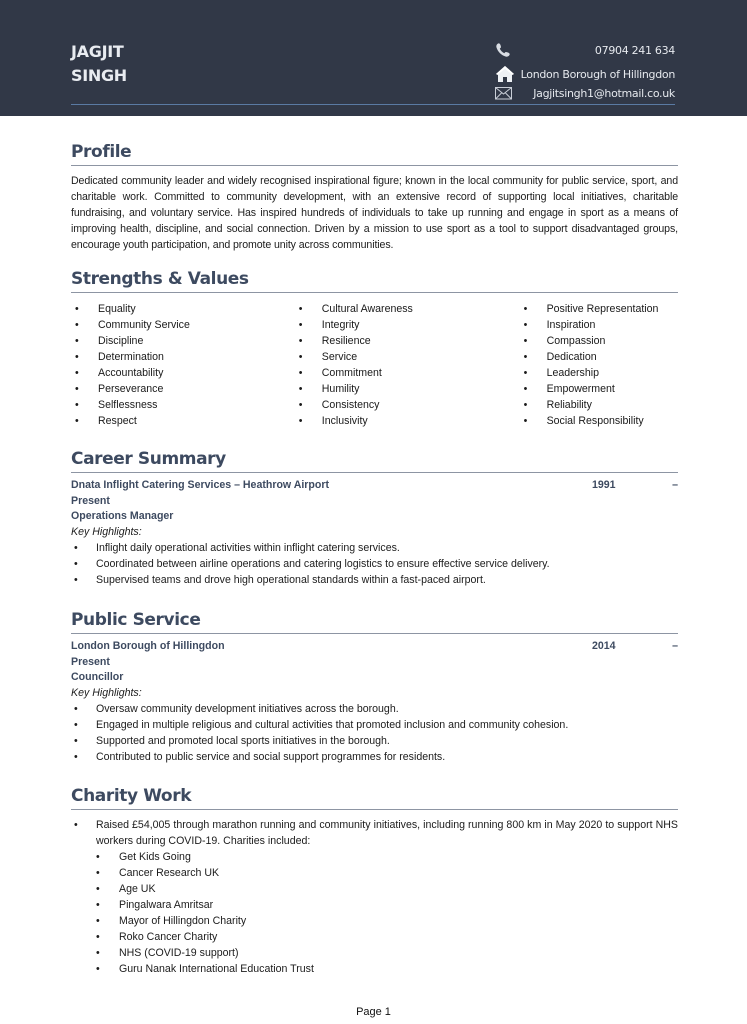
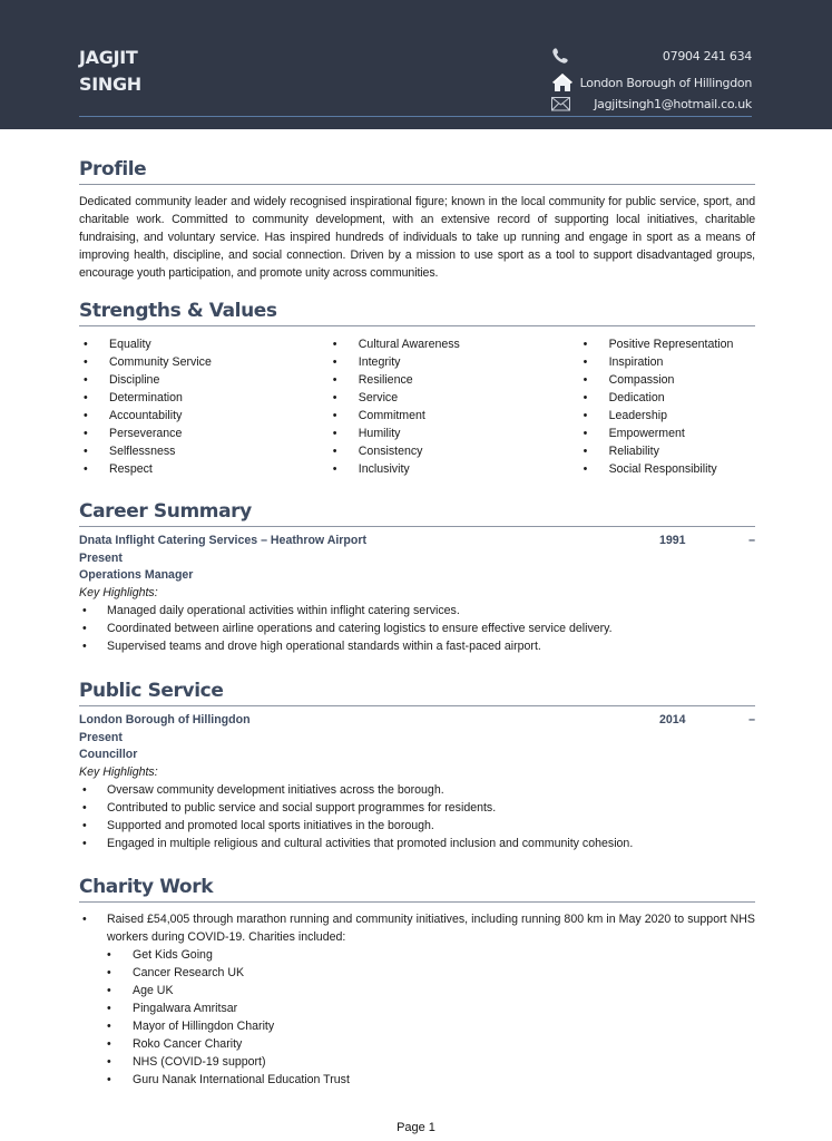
  JAGJIT
  SINGH
  07904 241 634
  London Borough of Hillingdon
  Jagjitsingh1@hotmail.co.uk
  Profile
  Dedicated community leader and widely recognised inspirational figure; known in the local community for public service, sport, and charitable work. Committed to community development, with an extensive record of supporting local initiatives, charitable fundraising, and voluntary service. Has inspired hundreds of individuals to take up running and engage in sport as a means of improving health, discipline, and social connection. Driven by a mission to use sport as a tool to support disadvantaged groups, encourage youth participation, and promote unity across communities.
  Strengths & Values
  •
  Equality
  •
  Community Service
  •
  Discipline
  •
  Determination
  •
  Accountability
  •
  Perseverance
  •
  Selflessness
  •
  Respect
  •
  Cultural Awareness
  •
  Integrity
  •
  Resilience
  •
  Service
  •
  Commitment
  •
  Humility
  •
  Consistency
  •
  Inclusivity
  •
  Positive Representation
  •
  Inspiration
  •
  Compassion
  •
  Dedication
  •
  Leadership
  •
  Empowerment
  •
  Reliability
  •
  Social Responsibility
  Career Summary
  Dnata Inflight Catering Services – Heathrow Airport
  1991
  –
  Present
  Operations Manager
  Key Highlights:
  •
- Inflight daily operational activities within inflight catering services.
+ Managed daily operational activities within inflight catering services.
  •
  Coordinated between airline operations and catering logistics to ensure effective service delivery.
  •
  Supervised teams and drove high operational standards within a fast-paced airport.
  Public Service
  London Borough of Hillingdon
  2014
  –
  Present
  Councillor
  Key Highlights:
  •
  Oversaw community development initiatives across the borough.
  •
- Engaged in multiple religious and cultural activities that promoted inclusion and community cohesion.
+ Contributed to public service and social support programmes for residents.
  •
  Supported and promoted local sports initiatives in the borough.
  •
- Contributed to public service and social support programmes for residents.
+ Engaged in multiple religious and cultural activities that promoted inclusion and community cohesion.
  Charity Work
  •
  Raised £54,005 through marathon running and community initiatives, including running 800 km in May 2020 to support NHS workers during COVID-19. Charities included:
  •
  Get Kids Going
  •
  Cancer Research UK
  •
  Age UK
  •
  Pingalwara Amritsar
  •
  Mayor of Hillingdon Charity
  •
  Roko Cancer Charity
  •
  NHS (COVID-19 support)
  •
  Guru Nanak International Education Trust
  Page 1
